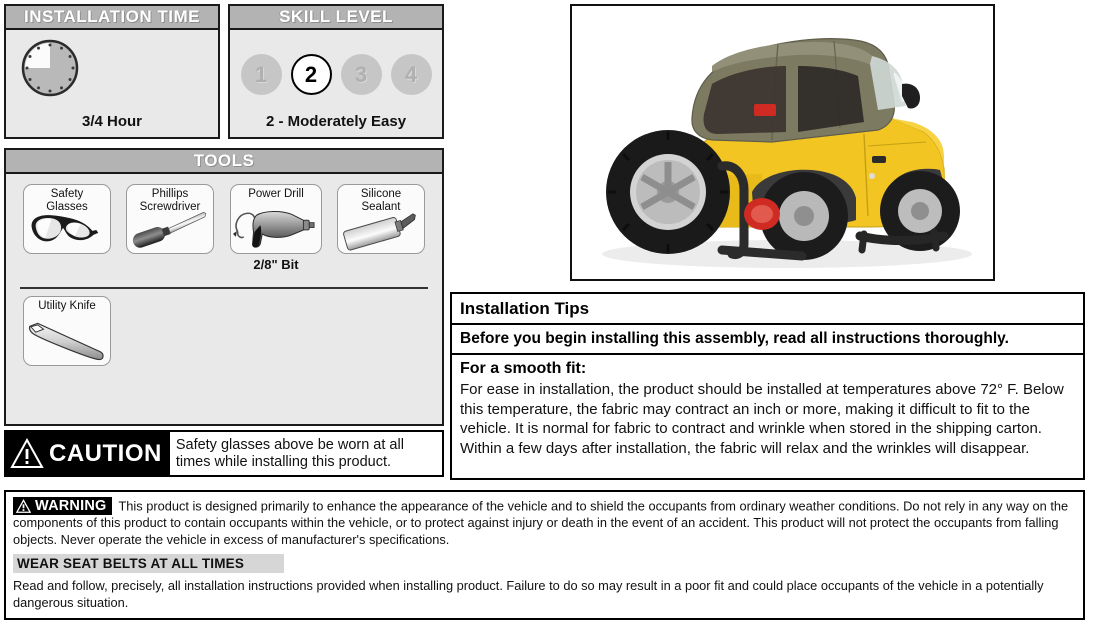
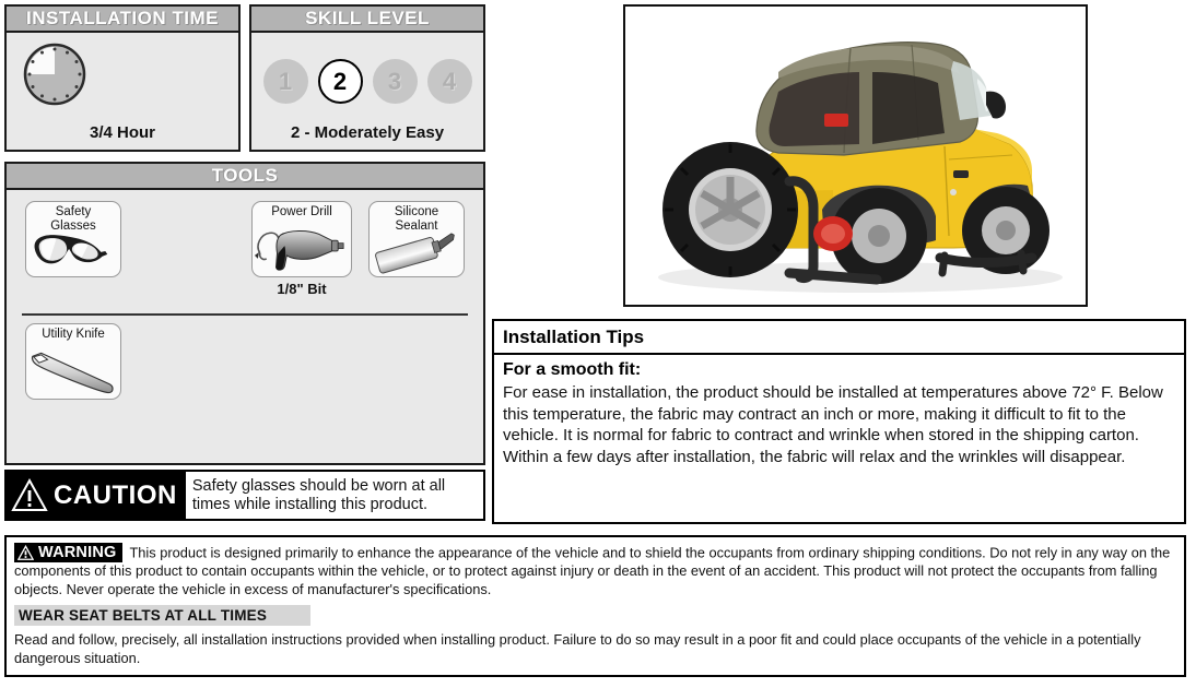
  INSTALLATION TIME
  3/4 Hour
  SKILL LEVEL
  1
  2
  3
  4
  2 - Moderately Easy
  TOOLS
  Safety
  Glasses
- Phillips
- Screwdriver
  Power Drill
- 2/8" Bit
+ 1/8" Bit
  Silicone
  Sealant
  Utility Knife
  CAUTION
- Safety glasses above be worn at all times while installing this product.
+ Safety glasses should be worn at all times while installing this product.
  Installation Tips
- Before you begin installing this assembly, read all instructions thoroughly.
  For a smooth fit:
  For ease in installation, the product should be installed at temperatures above 72° F. Below this temperature, the fabric may contract an inch or more, making it difficult to fit to the vehicle. It is normal for fabric to contract and wrinkle when stored in the shipping carton. Within a few days after installation, the fabric will relax and the wrinkles will disappear.
  WARNING
- This product is designed primarily to enhance the appearance of the vehicle and to shield the occupants from ordinary weather conditions. Do not rely in any way on the components of this product to contain occupants within the vehicle, or to protect against injury or death in the event of an accident. This product will not protect the occupants from falling objects. Never operate the vehicle in excess of manufacturer's specifications.
+ This product is designed primarily to enhance the appearance of the vehicle and to shield the occupants from ordinary shipping conditions. Do not rely in any way on the components of this product to contain occupants within the vehicle, or to protect against injury or death in the event of an accident. This product will not protect the occupants from falling objects. Never operate the vehicle in excess of manufacturer's specifications.
  WEAR SEAT BELTS AT ALL TIMES
  Read and follow, precisely, all installation instructions provided when installing product. Failure to do so may result in a poor fit and could place occupants of the vehicle in a potentially dangerous situation.
